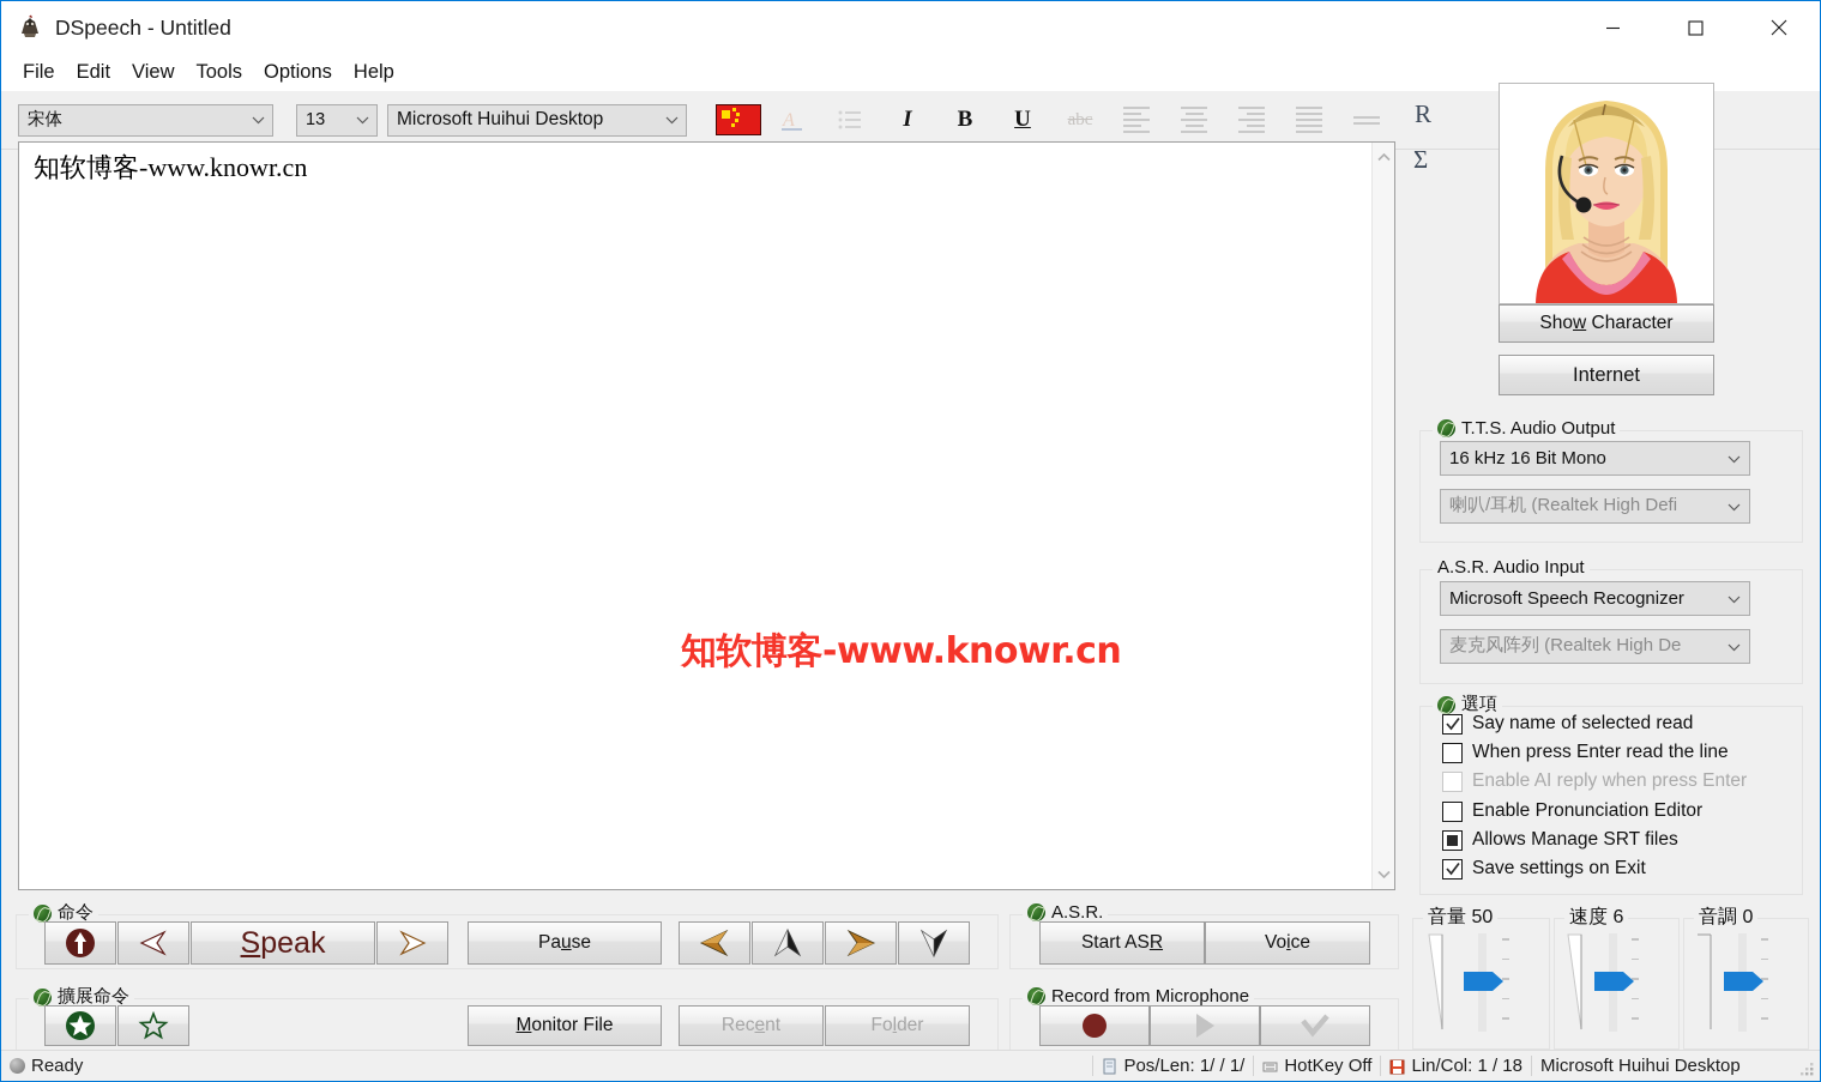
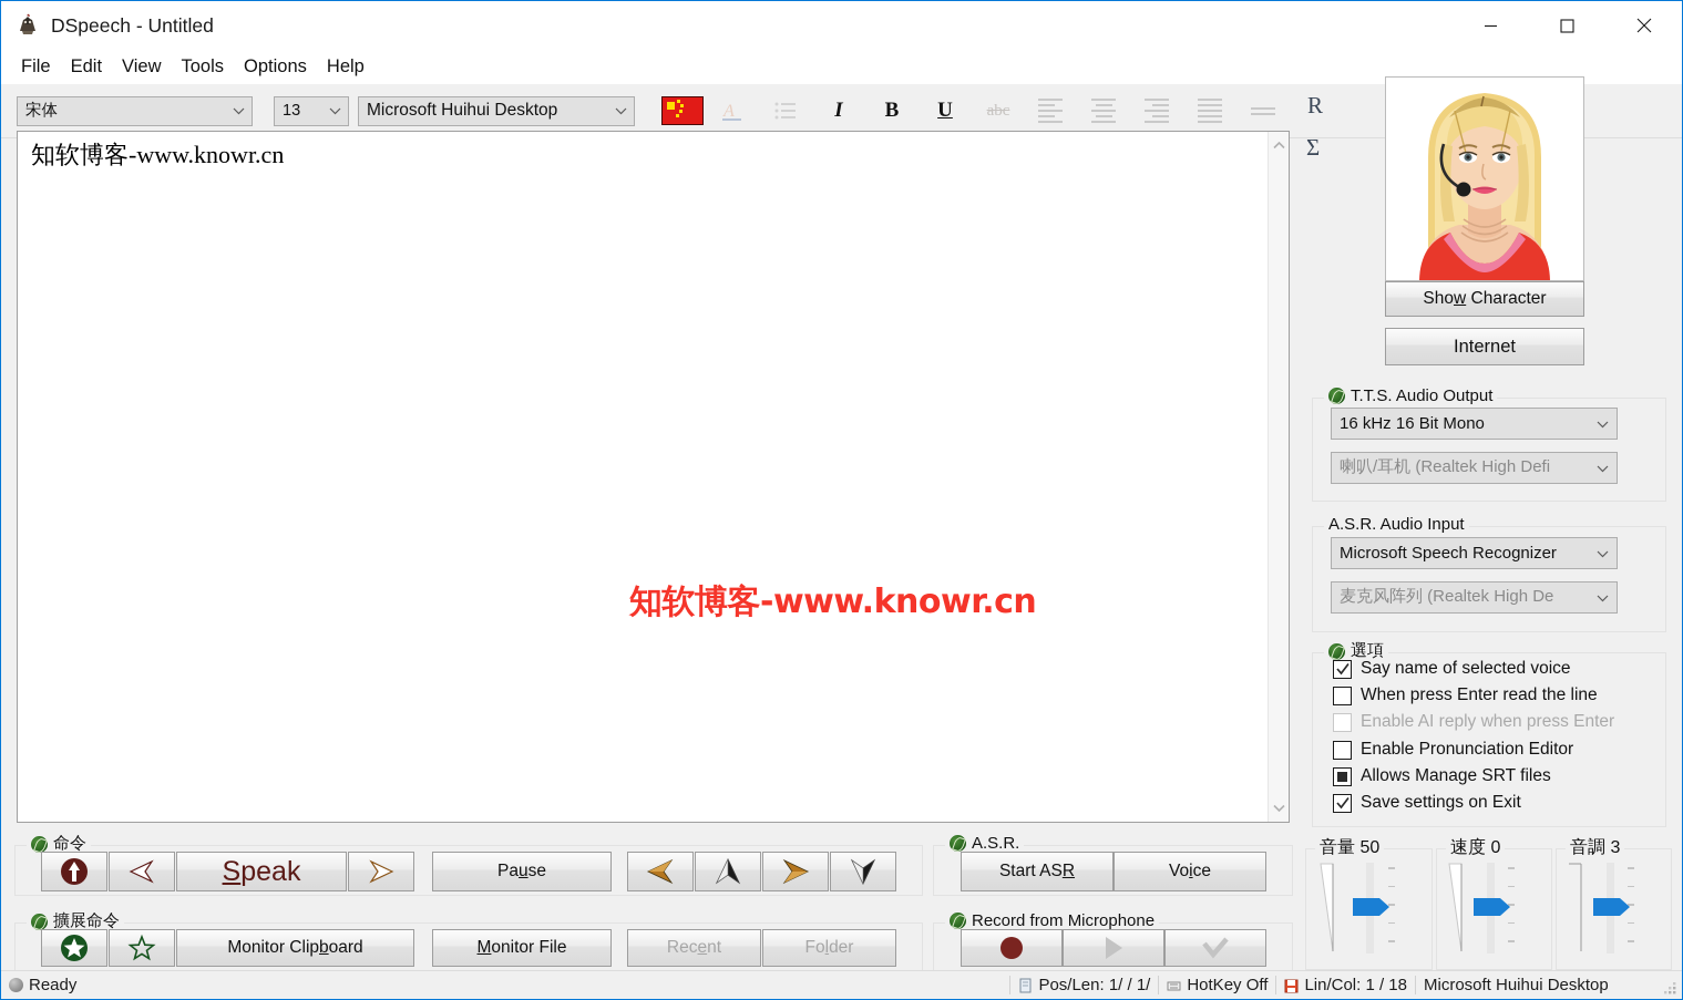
  DSpeech - Untitled
  File
  Edit
  View
  Tools
  Options
  Help
  宋体
  13
  Microsoft Huihui Desktop
  A
  I
  B
  U
  abc
  R
  Σ
  知软博客-www.knowr.cn
  知软博客-www.knowr.cn
  Show Character
  Internet
  T.T.S. Audio Output
  16 kHz 16 Bit Mono
  喇叭/耳机 (Realtek High Defi
  A.S.R. Audio Input
  Microsoft Speech Recognizer
  麦克风阵列 (Realtek High De
  選項
- Say name of selected read
+ Say name of selected voice
  When press Enter read the line
  Enable AI reply when press Enter
  Enable Pronunciation Editor
  Allows Manage SRT files
  Save settings on Exit
  命令
  Speak
  Pause
  擴展命令
+ Monitor Clipboard
  Monitor File
  Recent
  Folder
  A.S.R.
  Start ASR
  Voice
  Record from Microphone
  音量 50
- 速度 6
+ 速度 0
- 音調 0
+ 音調 3
  Ready
  Pos/Len: 1/ / 1/
  HotKey Off
  Lin/Col: 1 / 18
  Microsoft Huihui Desktop
